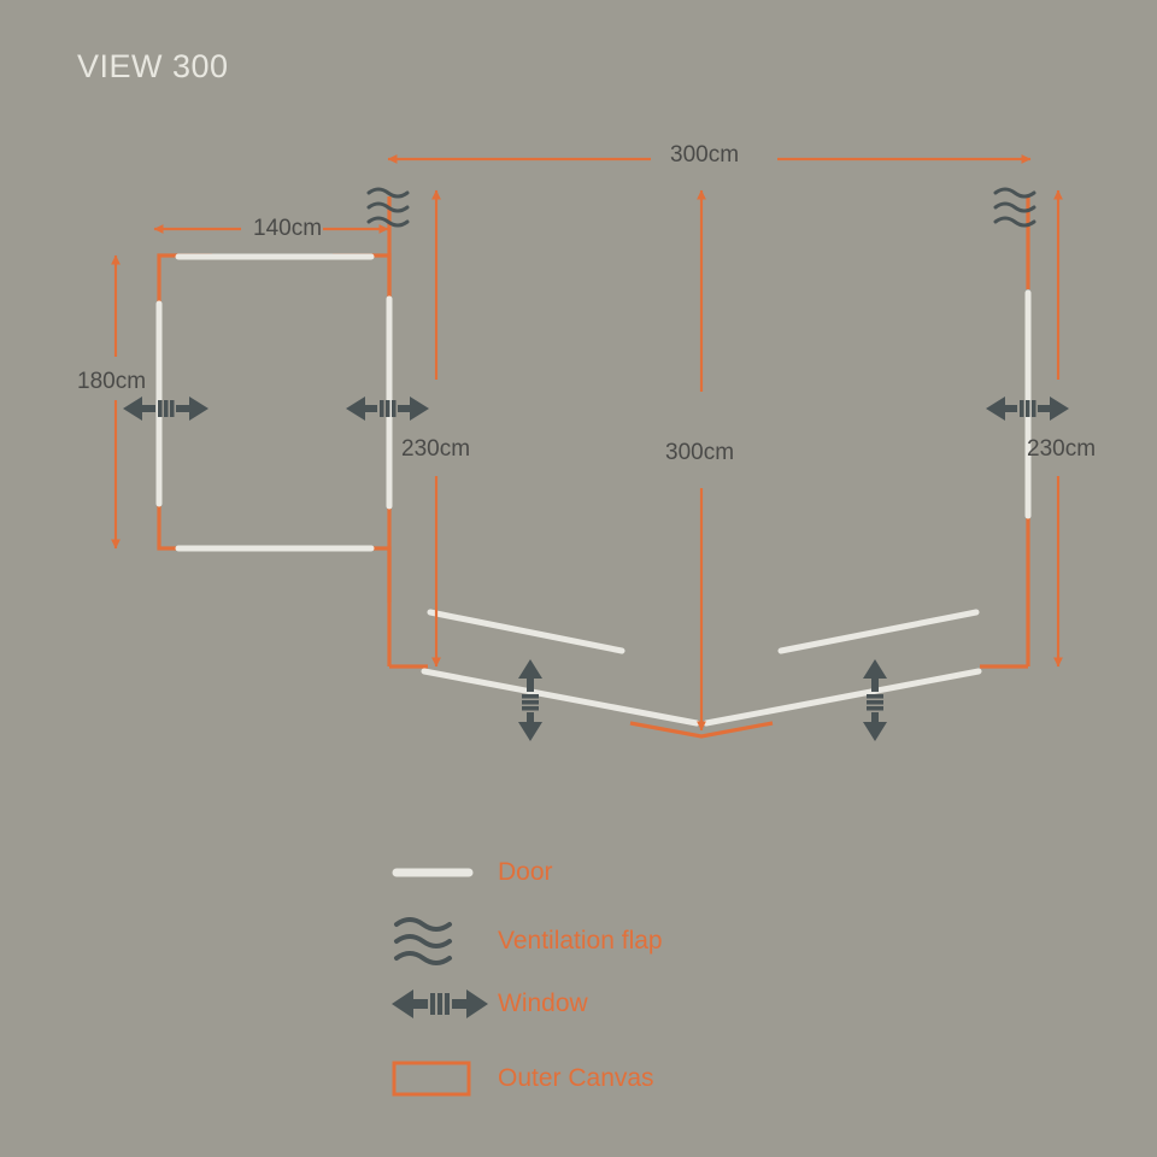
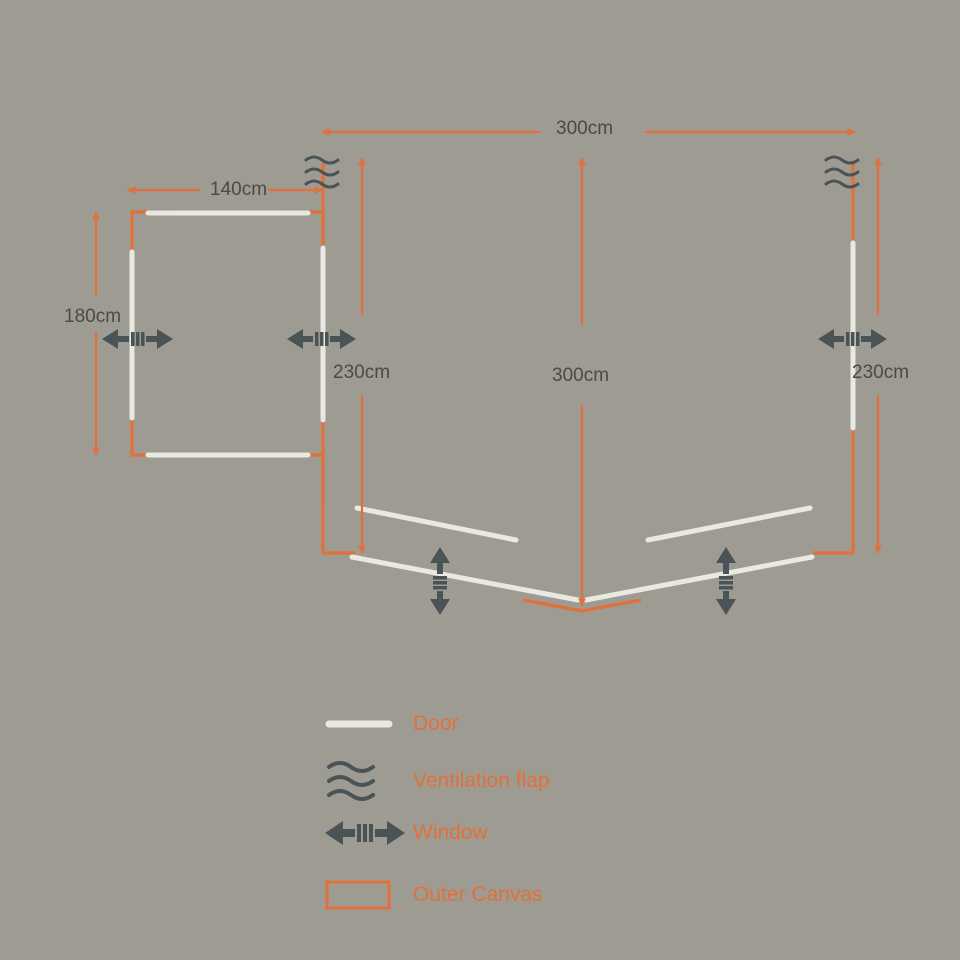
- VIEW 300
  140cm
  300cm
  180cm
  230cm
  300cm
  230cm
  Door
  Ventilation flap
  Window
  Outer Canvas
